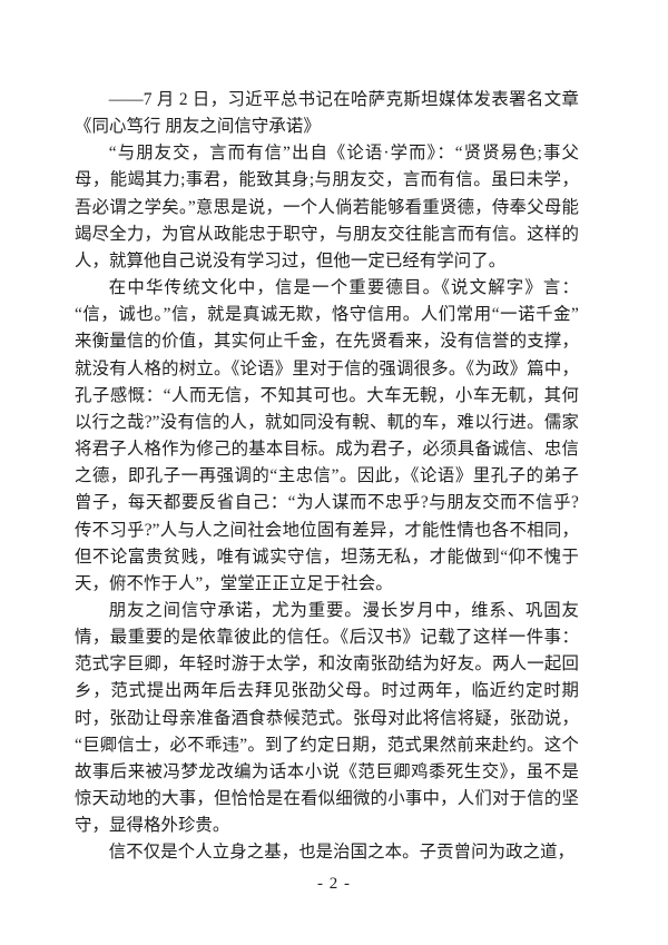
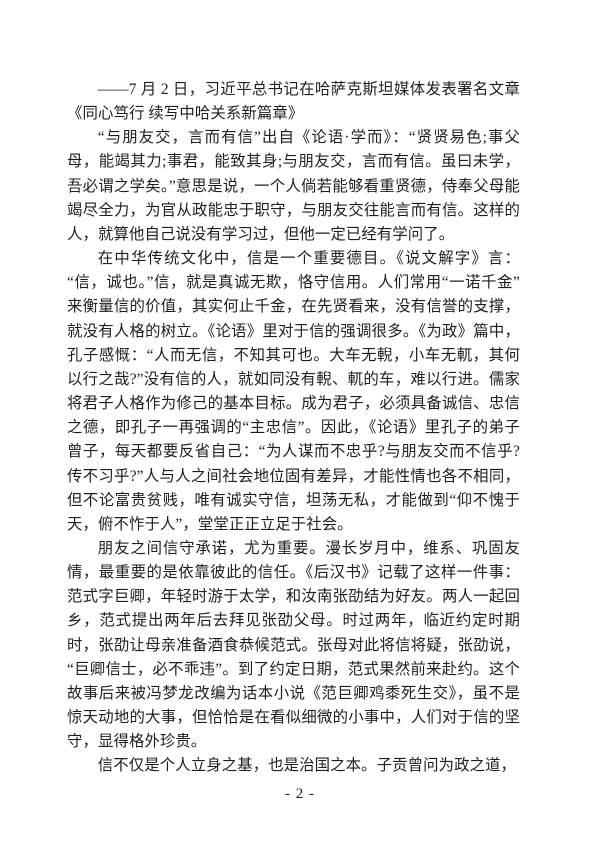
- ——7 月 2 日，习近平总书记在哈萨克斯坦媒体发表署名文章《同心笃行 朋友之间信守承诺》
+ ——7 月 2 日，习近平总书记在哈萨克斯坦媒体发表署名文章《同心笃行 续写中哈关系新篇章》
  “与朋友交，言而有信”出自《论语·学而》：“贤贤易色;事父母，能竭其力;事君，能致其身;与朋友交，言而有信。虽曰未学，吾必谓之学矣。”意思是说，一个人倘若能够看重贤德，侍奉父母能竭尽全力，为官从政能忠于职守，与朋友交往能言而有信。这样的人，就算他自己说没有学习过，但他一定已经有学问了。
  在中华传统文化中，信是一个重要德目。《说文解字》言：“信，诚也。”信，就是真诚无欺，恪守信用。人们常用“一诺千金”来衡量信的价值，其实何止千金，在先贤看来，没有信誉的支撑，就没有人格的树立。《论语》里对于信的强调很多。《为政》篇中，孔子感慨：“人而无信，不知其可也。大车无輗，小车无軏，其何以行之哉?”没有信的人，就如同没有輗、軏的车，难以行进。儒家将君子人格作为修己的基本目标。成为君子，必须具备诚信、忠信之德，即孔子一再强调的“主忠信”。因此，《论语》里孔子的弟子曾子，每天都要反省自己：“为人谋而不忠乎?与朋友交而不信乎?传不习乎?”人与人之间社会地位固有差异，才能性情也各不相同，但不论富贵贫贱，唯有诚实守信，坦荡无私，才能做到“仰不愧于天，俯不怍于人”，堂堂正正立足于社会。
  朋友之间信守承诺，尤为重要。漫长岁月中，维系、巩固友情，最重要的是依靠彼此的信任。《后汉书》记载了这样一件事：范式字巨卿，年轻时游于太学，和汝南张劭结为好友。两人一起回乡，范式提出两年后去拜见张劭父母。时过两年，临近约定时期时，张劭让母亲准备酒食恭候范式。张母对此将信将疑，张劭说，“巨卿信士，必不乖违”。到了约定日期，范式果然前来赴约。这个故事后来被冯梦龙改编为话本小说《范巨卿鸡黍死生交》，虽不是惊天动地的大事，但恰恰是在看似细微的小事中，人们对于信的坚守，显得格外珍贵。
  信不仅是个人立身之基，也是治国之本。子贡曾问为政之道，
  - 2 -
